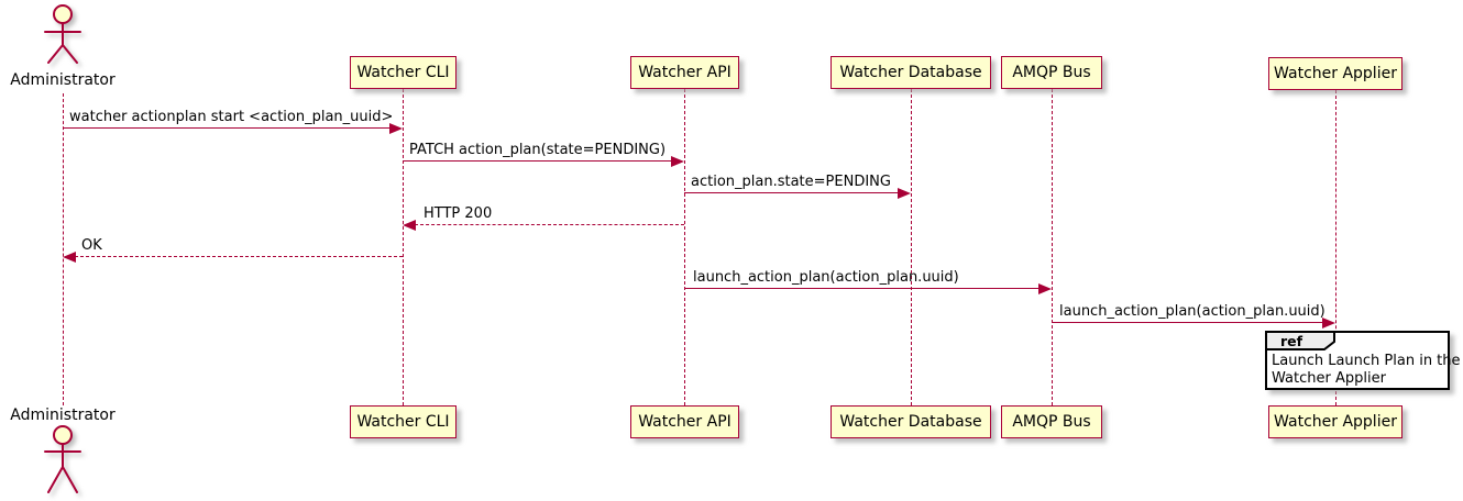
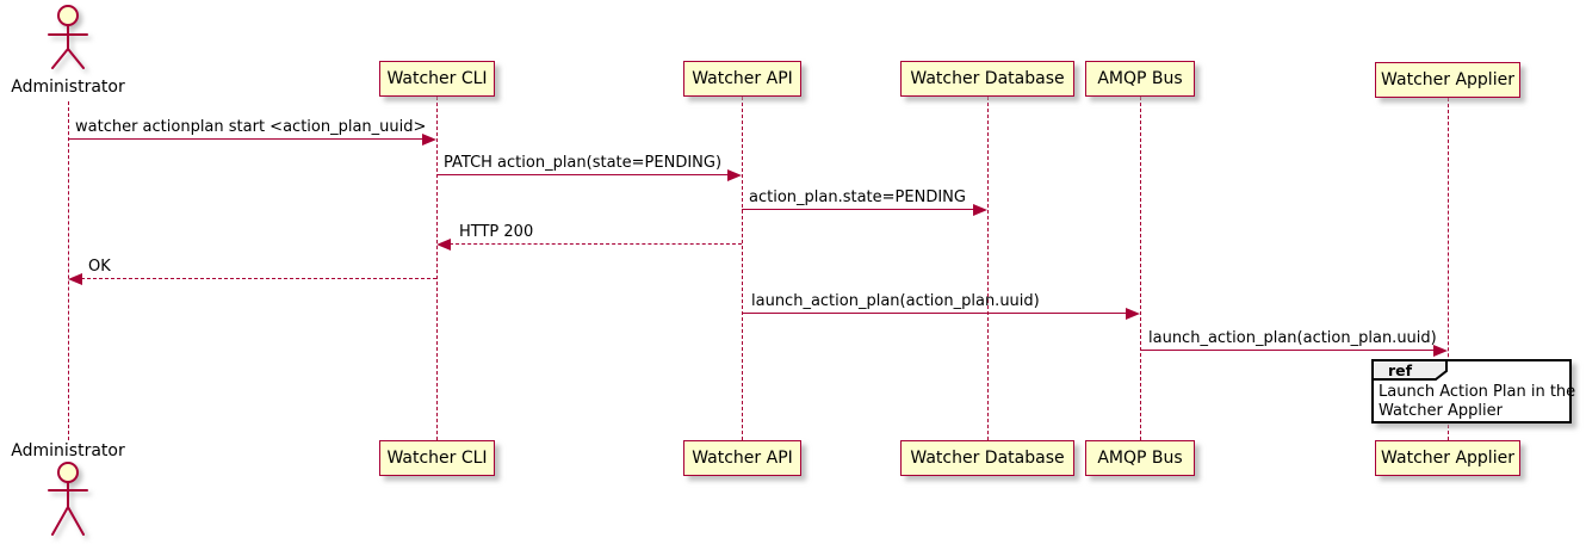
  Administrator
  Watcher CLI
  Watcher API
  Watcher Database
  AMQP Bus
  Watcher Applier
  watcher actionplan start <action_plan_uuid>
  PATCH action_plan(state=PENDING)
  action_plan.state=PENDING
  HTTP 200
  OK
  launch_action_plan(action_plan.uuid)
  launch_action_plan(action_plan.uuid)
  ref
- Launch Launch Plan in the
+ Launch Action Plan in the
  Watcher Applier
  Watcher CLI
  Watcher API
  Watcher Database
  AMQP Bus
  Watcher Applier
  Administrator
